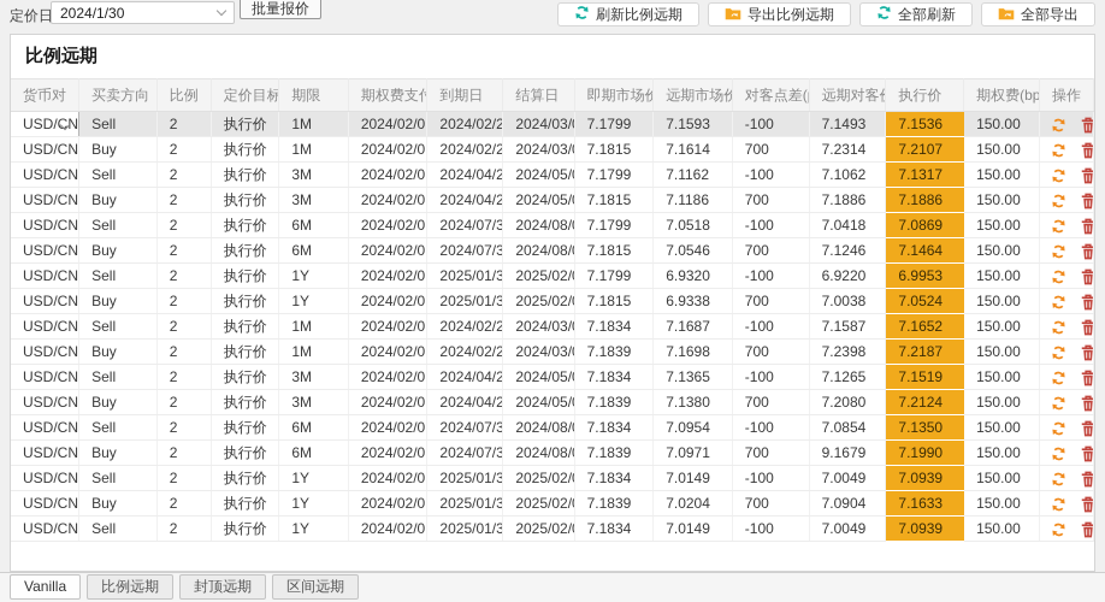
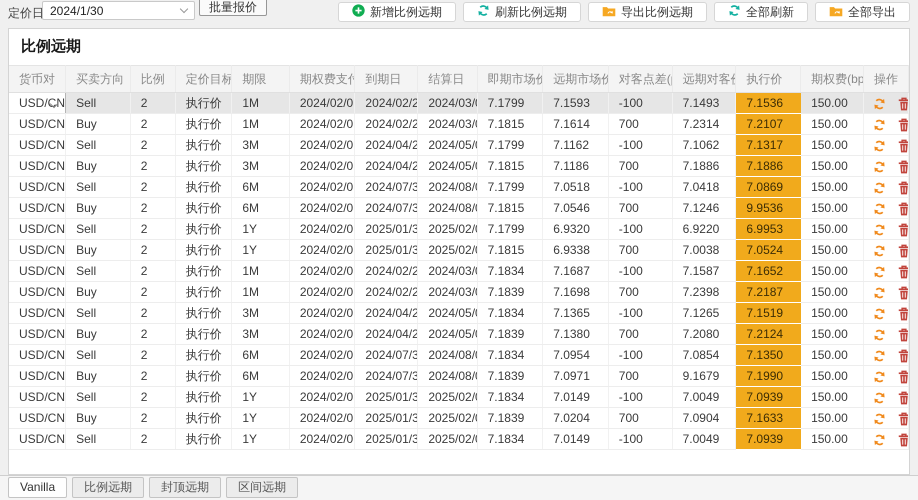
  定价日
  2024/1/30
  批量报价
+ 新增比例远期
  刷新比例远期
  导出比例远期
  全部刷新
  全部导出
  比例远期
  货币对	买卖方向	比例	定价目标	期限	期权费支付	到期日	结算日	即期市场价	远期市场价	对客点差(	远期对客	执行价	期权费(bp	操作
  USD/CN	Sell	2	执行价	1M	2024/02/0	2024/02/2	2024/03/	7.1799	7.1593	-100	7.1493	7.1536	150.00
  USD/CN	Buy	2	执行价	1M	2024/02/0	2024/02/2	2024/03/	7.1815	7.1614	700	7.2314	7.2107	150.00
  USD/CN	Sell	2	执行价	3M	2024/02/0	2024/04/2	2024/05/	7.1799	7.1162	-100	7.1062	7.1317	150.00
  USD/CN	Buy	2	执行价	3M	2024/02/0	2024/04/2	2024/05/	7.1815	7.1186	700	7.1886	7.1886	150.00
  USD/CN	Sell	2	执行价	6M	2024/02/0	2024/07/3	2024/08/	7.1799	7.0518	-100	7.0418	7.0869	150.00
- USD/CN	Buy	2	执行价	6M	2024/02/0	2024/07/3	2024/08/	7.1815	7.0546	700	7.1246	7.1464	150.00
+ USD/CN	Buy	2	执行价	6M	2024/02/0	2024/07/3	2024/08/	7.1815	7.0546	700	7.1246	9.9536	150.00
  USD/CN	Sell	2	执行价	1Y	2024/02/0	2025/01/3	2025/02/	7.1799	6.9320	-100	6.9220	6.9953	150.00
  USD/CN	Buy	2	执行价	1Y	2024/02/0	2025/01/3	2025/02/	7.1815	6.9338	700	7.0038	7.0524	150.00
  USD/CN	Sell	2	执行价	1M	2024/02/0	2024/02/2	2024/03/	7.1834	7.1687	-100	7.1587	7.1652	150.00
  USD/CN	Buy	2	执行价	1M	2024/02/0	2024/02/2	2024/03/	7.1839	7.1698	700	7.2398	7.2187	150.00
  USD/CN	Sell	2	执行价	3M	2024/02/0	2024/04/2	2024/05/	7.1834	7.1365	-100	7.1265	7.1519	150.00
  USD/CN	Buy	2	执行价	3M	2024/02/0	2024/04/2	2024/05/	7.1839	7.1380	700	7.2080	7.2124	150.00
  USD/CN	Sell	2	执行价	6M	2024/02/0	2024/07/3	2024/08/	7.1834	7.0954	-100	7.0854	7.1350	150.00
  USD/CN	Buy	2	执行价	6M	2024/02/0	2024/07/3	2024/08/	7.1839	7.0971	700	9.1679	7.1990	150.00
  USD/CN	Sell	2	执行价	1Y	2024/02/0	2025/01/3	2025/02/	7.1834	7.0149	-100	7.0049	7.0939	150.00
  USD/CN	Buy	2	执行价	1Y	2024/02/0	2025/01/3	2025/02/	7.1839	7.0204	700	7.0904	7.1633	150.00
  USD/CN	Sell	2	执行价	1Y	2024/02/0	2025/01/3	2025/02/	7.1834	7.0149	-100	7.0049	7.0939	150.00
  Vanilla
  比例远期
  封顶远期
  区间远期
